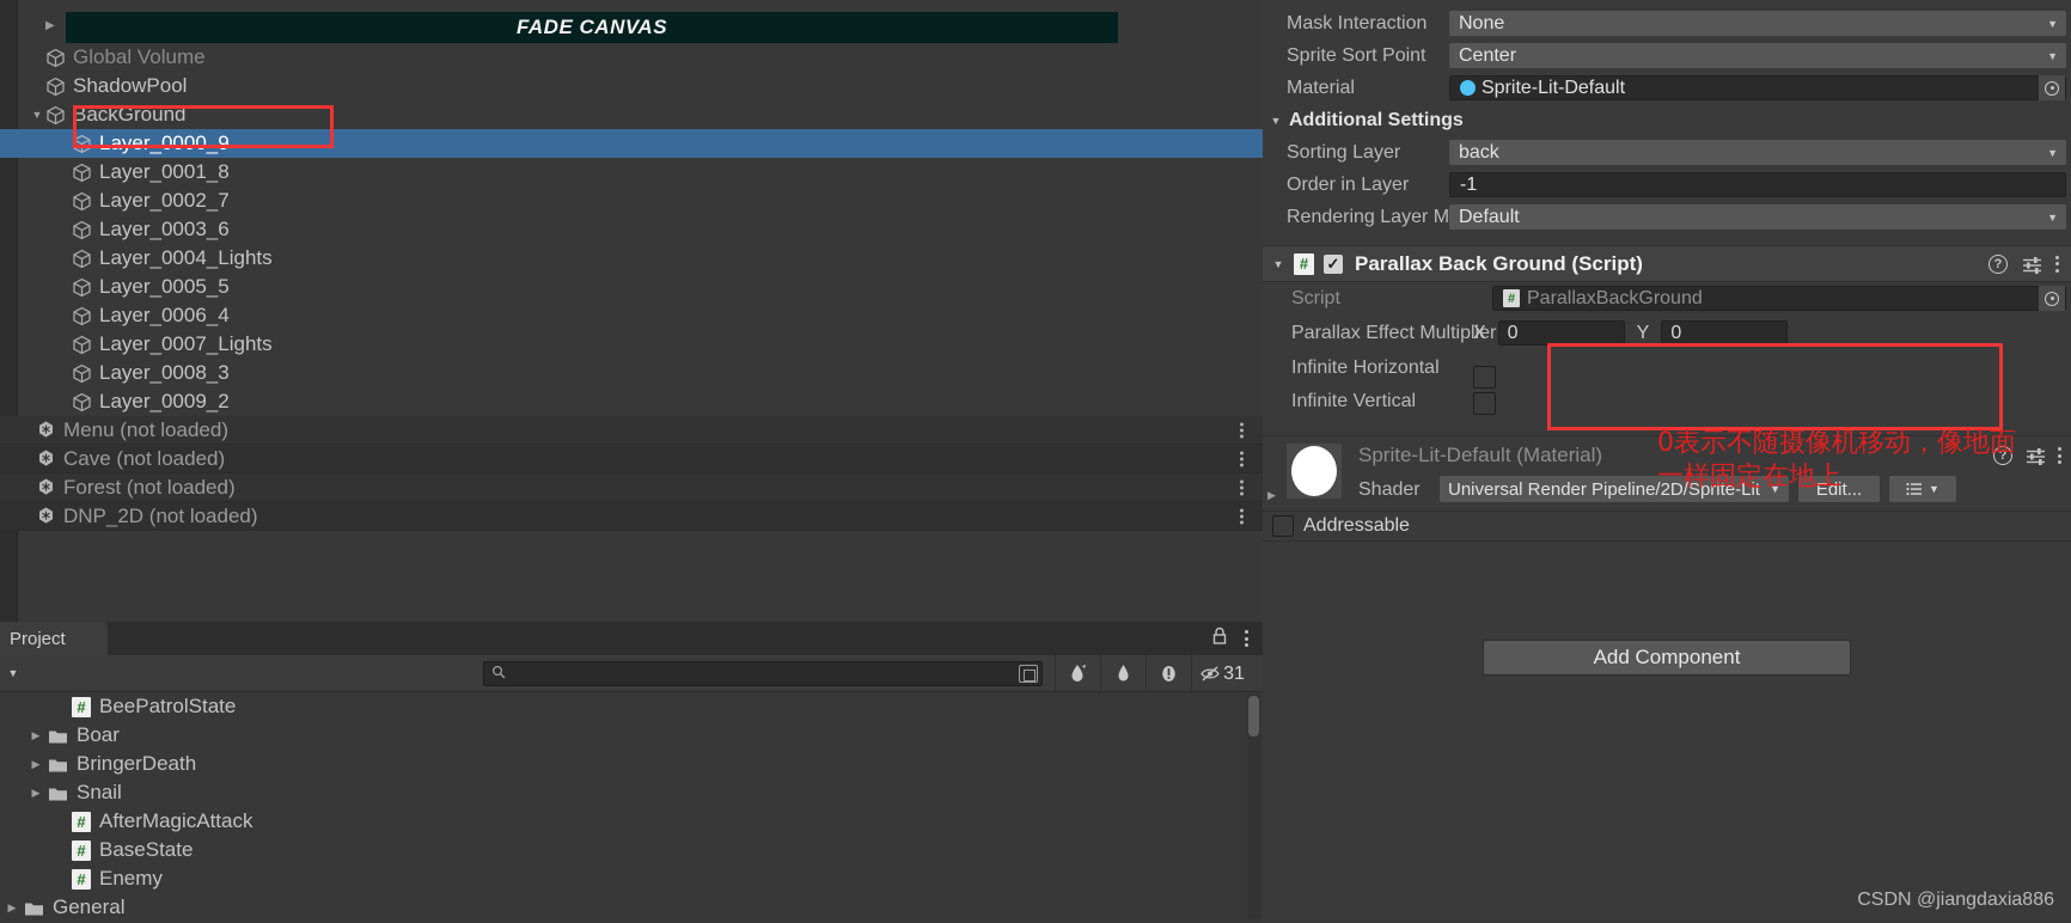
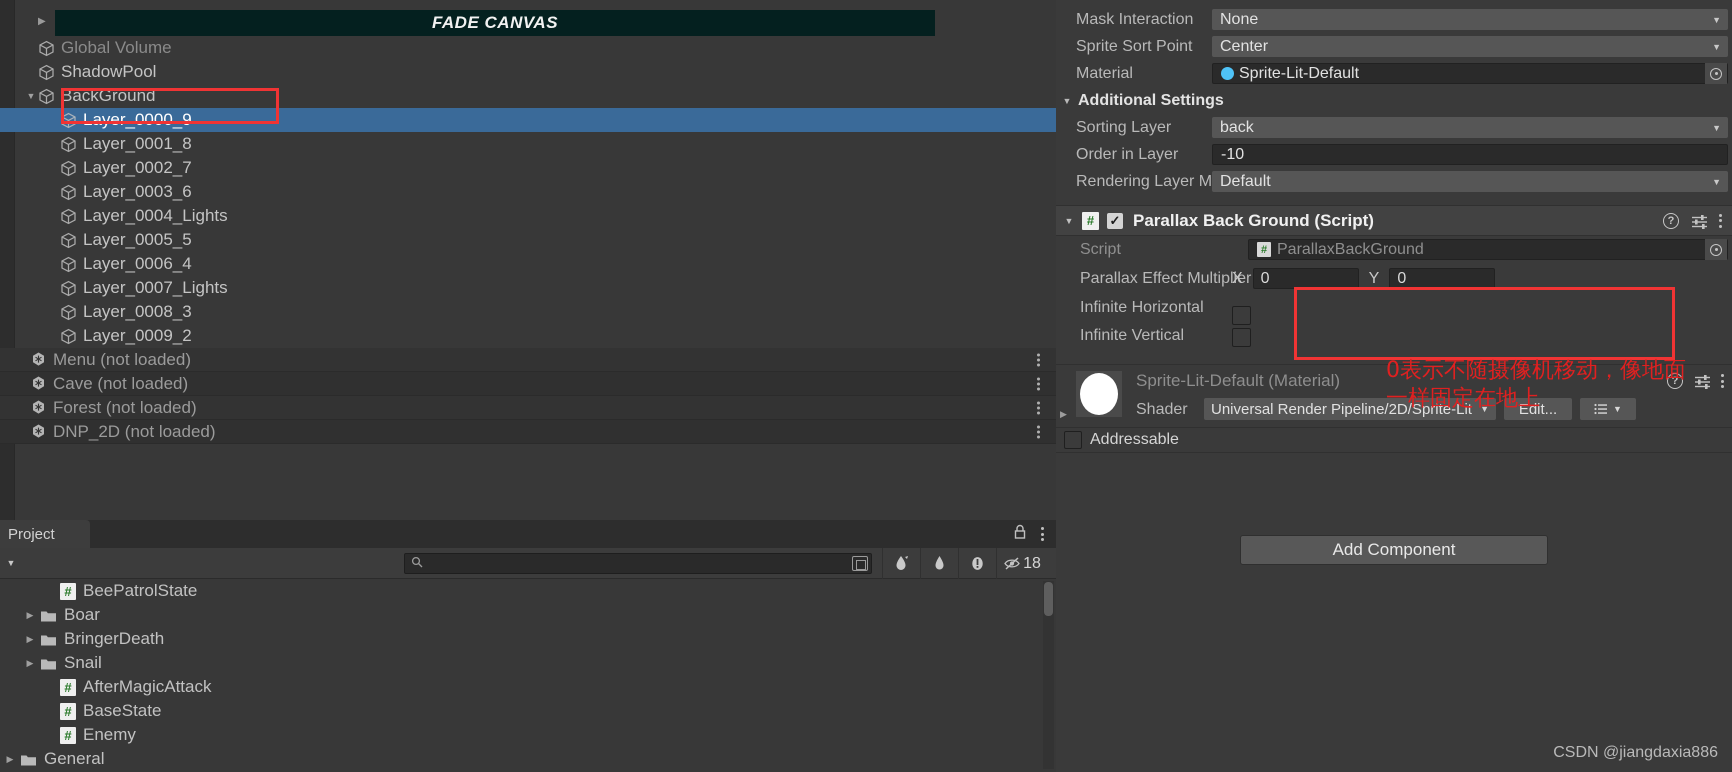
  ▶
  FADE CANVAS
  Global Volume
  ShadowPool
  BackGround
  Layer_0000_9
  Layer_0001_8
  Layer_0002_7
  Layer_0003_6
  Layer_0004_Lights
  Layer_0005_5
  Layer_0006_4
  Layer_0007_Lights
  Layer_0008_3
  Layer_0009_2
  Menu (not loaded)
  Cave (not loaded)
  Forest (not loaded)
  DNP_2D (not loaded)
  Project
  ▼
- 31
+ 18
  #
  BeePatrolState
  ▶
  Boar
  ▶
  BringerDeath
  ▶
  Snail
  #
  AfterMagicAttack
  #
  BaseState
  #
  Enemy
  ▶
  General
  Mask Interaction
  None
  ▼
  Sprite Sort Point
  Center
  ▼
  Material
  Sprite-Lit-Default
  ▼
  Additional Settings
  Sorting Layer
  back
  ▼
  Order in Layer
- -1
+ -10
  Rendering Layer M
  Default
  ▼
  ▼
  #
  ✓
  Parallax Back Ground (Script)
  ?
  Script
  #
  ParallaxBackGround
  Parallax Effect Multiplier
  X
  0
  Y
  0
  Infinite Horizontal
  Infinite Vertical
  ▶
  Sprite-Lit-Default (Material)
  Shader
  Universal Render Pipeline/2D/Sprite-Lit
  ▼
  Edit...
  ▼
  ?
  Addressable
  Add Component
  CSDN @jiangdaxia886
  0表示不随摄像机移动，像地面
  一样固定在地上
